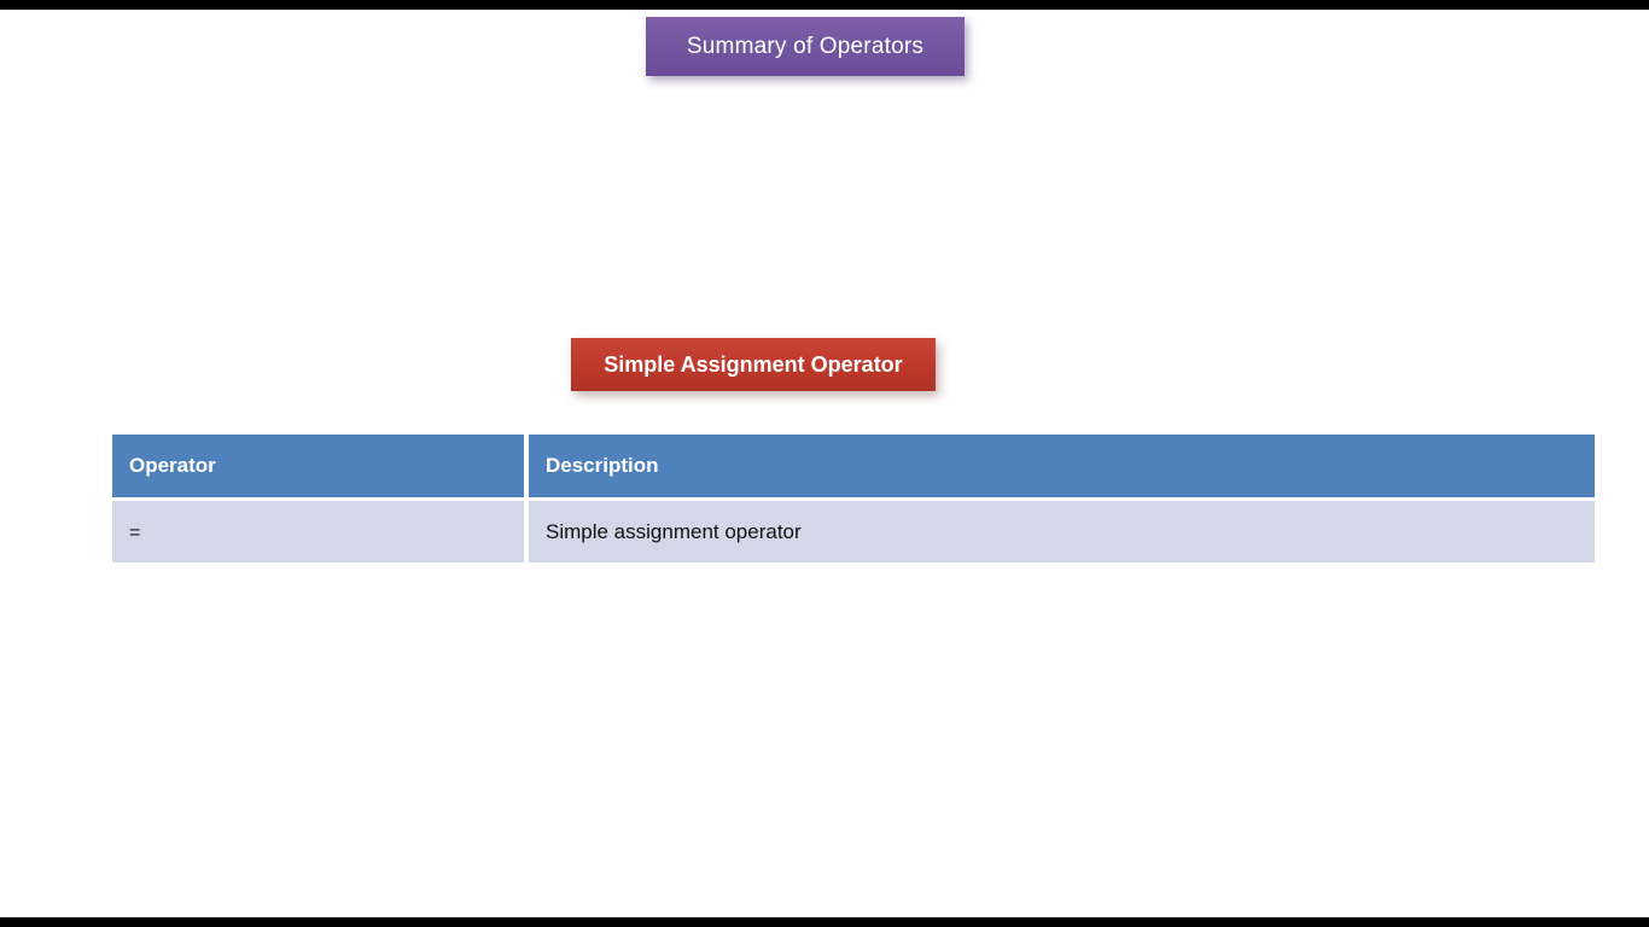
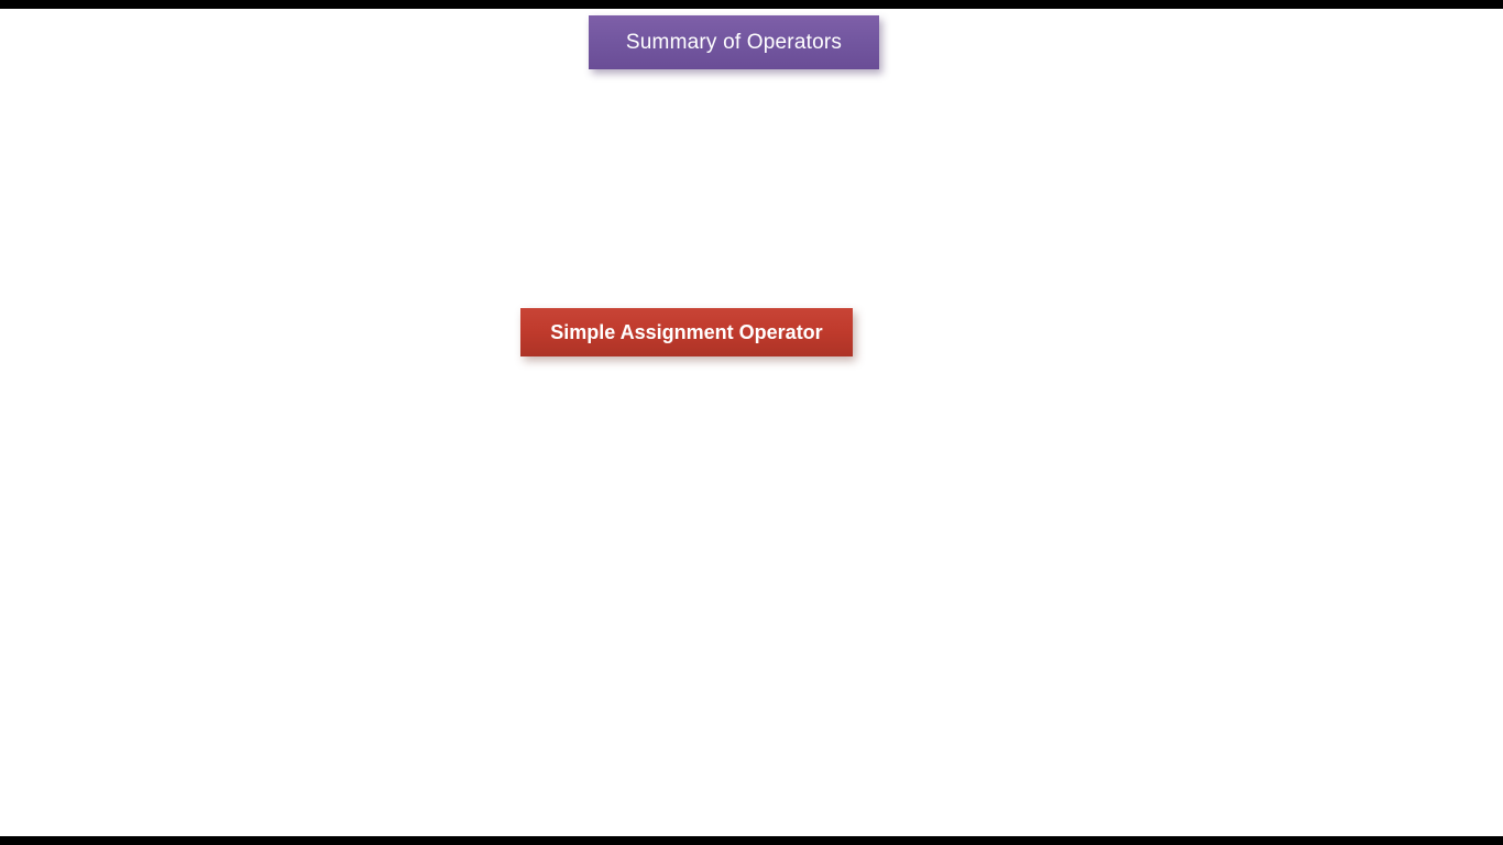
  Summary of Operators
  Simple Assignment Operator
- Operator	Description
- =	Simple assignment operator
